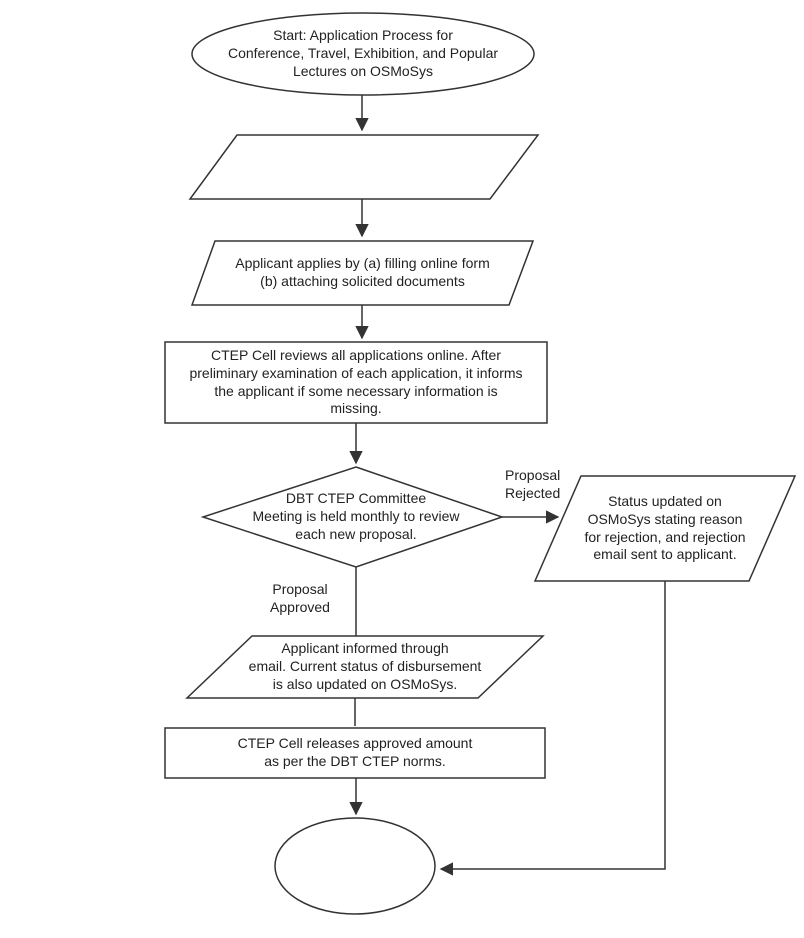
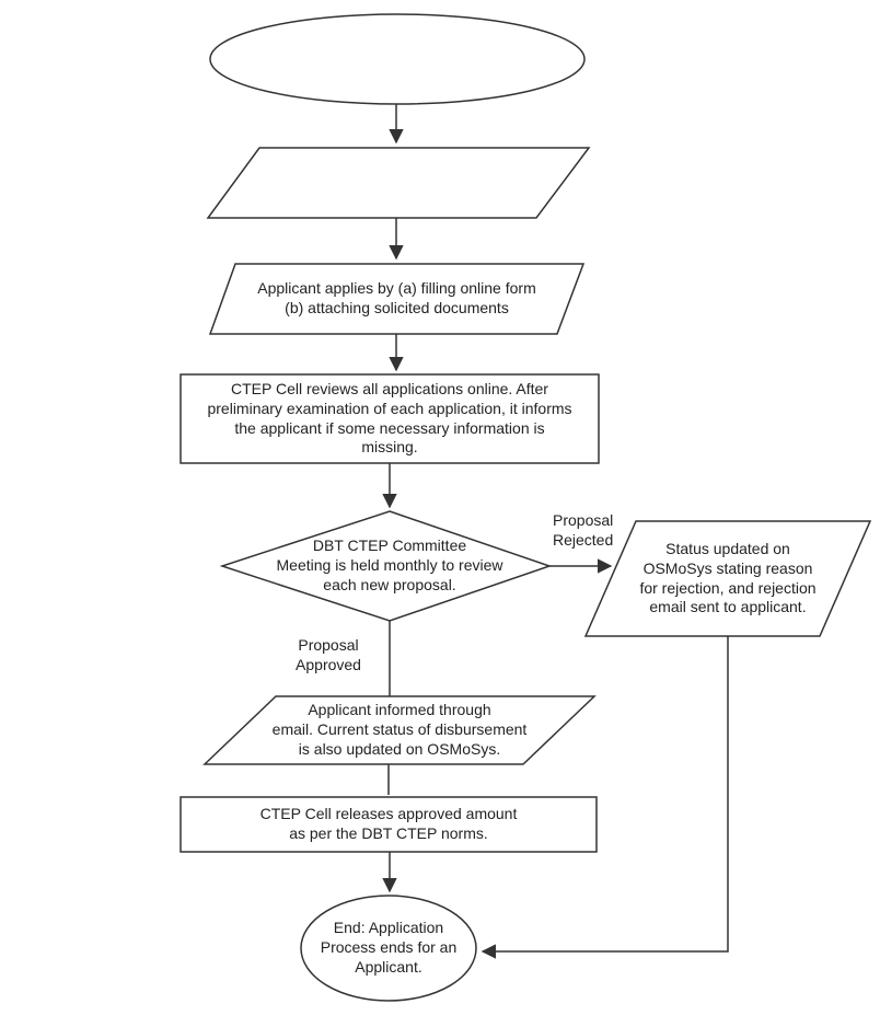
- Start: Application Process for
- Conference, Travel, Exhibition, and Popular
- Lectures on OSMoSys
  Applicant applies by (a) filling online form
  (b) attaching solicited documents
  CTEP Cell reviews all applications online. After
  preliminary examination of each application, it informs
  the applicant if some necessary information is
  missing.
  DBT CTEP Committee
  Meeting is held monthly to review
  each new proposal.
  Status updated on
  OSMoSys stating reason
  for rejection, and rejection
  email sent to applicant.
  Applicant informed through
  email. Current status of disbursement
  is also updated on OSMoSys.
  CTEP Cell releases approved amount
  as per the DBT CTEP norms.
+ End: Application
+ Process ends for an
+ Applicant.
  Proposal
  Rejected
  Proposal
  Approved
